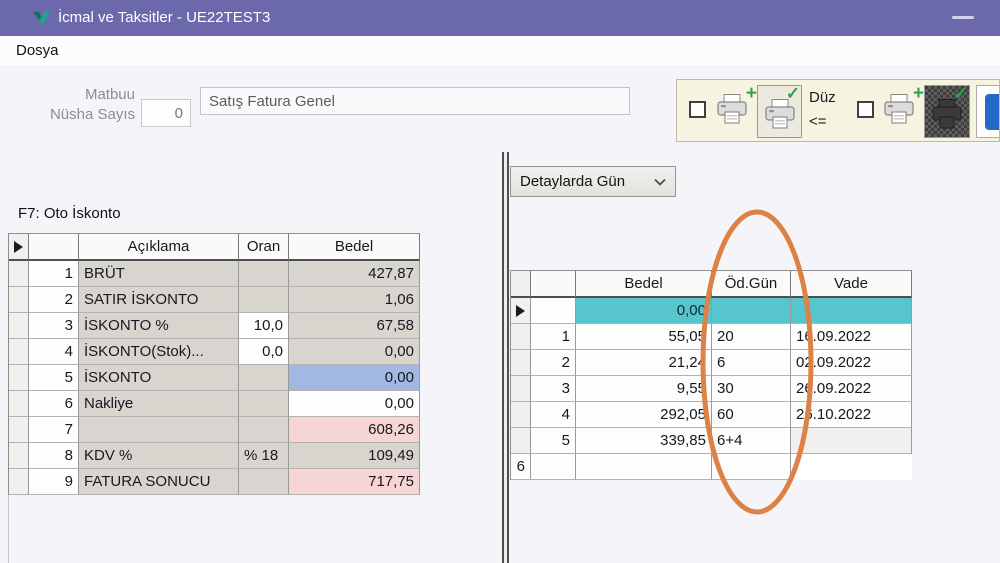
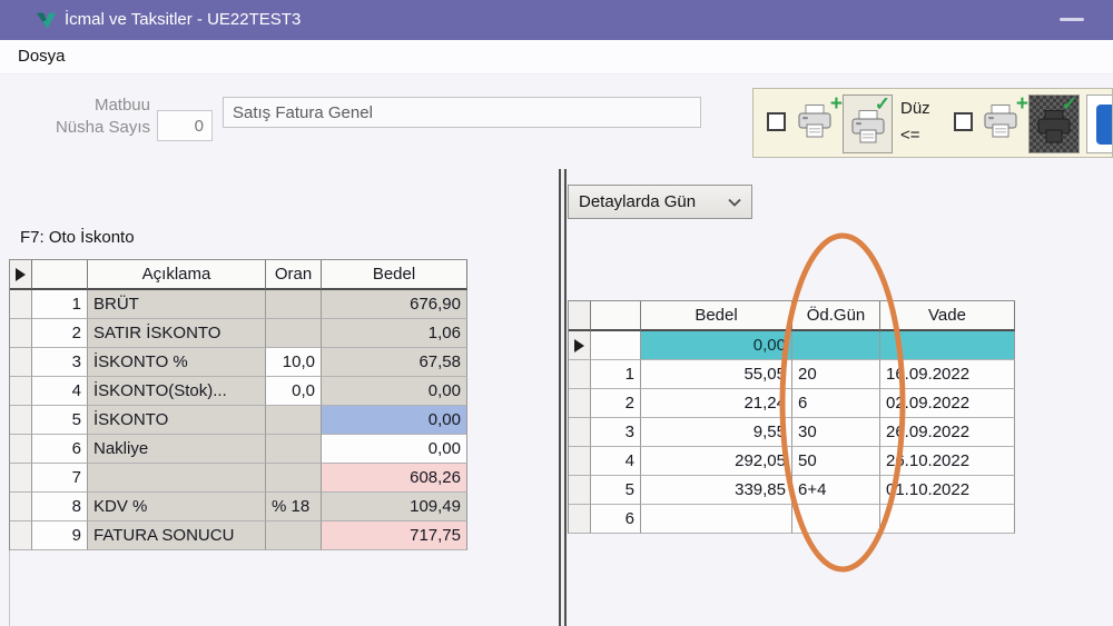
  İcmal ve Taksitler - UE22TEST3
  Dosya
  Matbuu
  Nüsha Sayıs
  0
  Satış Fatura Genel
  +
  ✓
  Düz
  <=
  +
  ✓
  Detaylarda Gün
  F7: Oto İskonto
  Açıklama
  Oran
  Bedel
  1
  BRÜT
- 427,87
+ 676,90
  2
  SATIR İSKONTO
  1,06
  3
  İSKONTO %
  10,0
  67,58
  4
  İSKONTO(Stok)...
  0,0
  0,00
  5
  İSKONTO
  0,00
  6
  Nakliye
  0,00
  7
  608,26
  8
  KDV %
  % 18
  109,49
  9
  FATURA SONUCU
  717,75
  Bedel
  Öd.Gün
  Vade
  0,00
  1
  55,0
  20
  1.09.2022
  2
  21,2
  6
  0.09.2022
  3
  9,5
  30
  2.09.2022
  4
  292,05
- 60
+ 50
  2.10.2022
  5
  339,85
  6+4
+ 01.10.2022
  6
